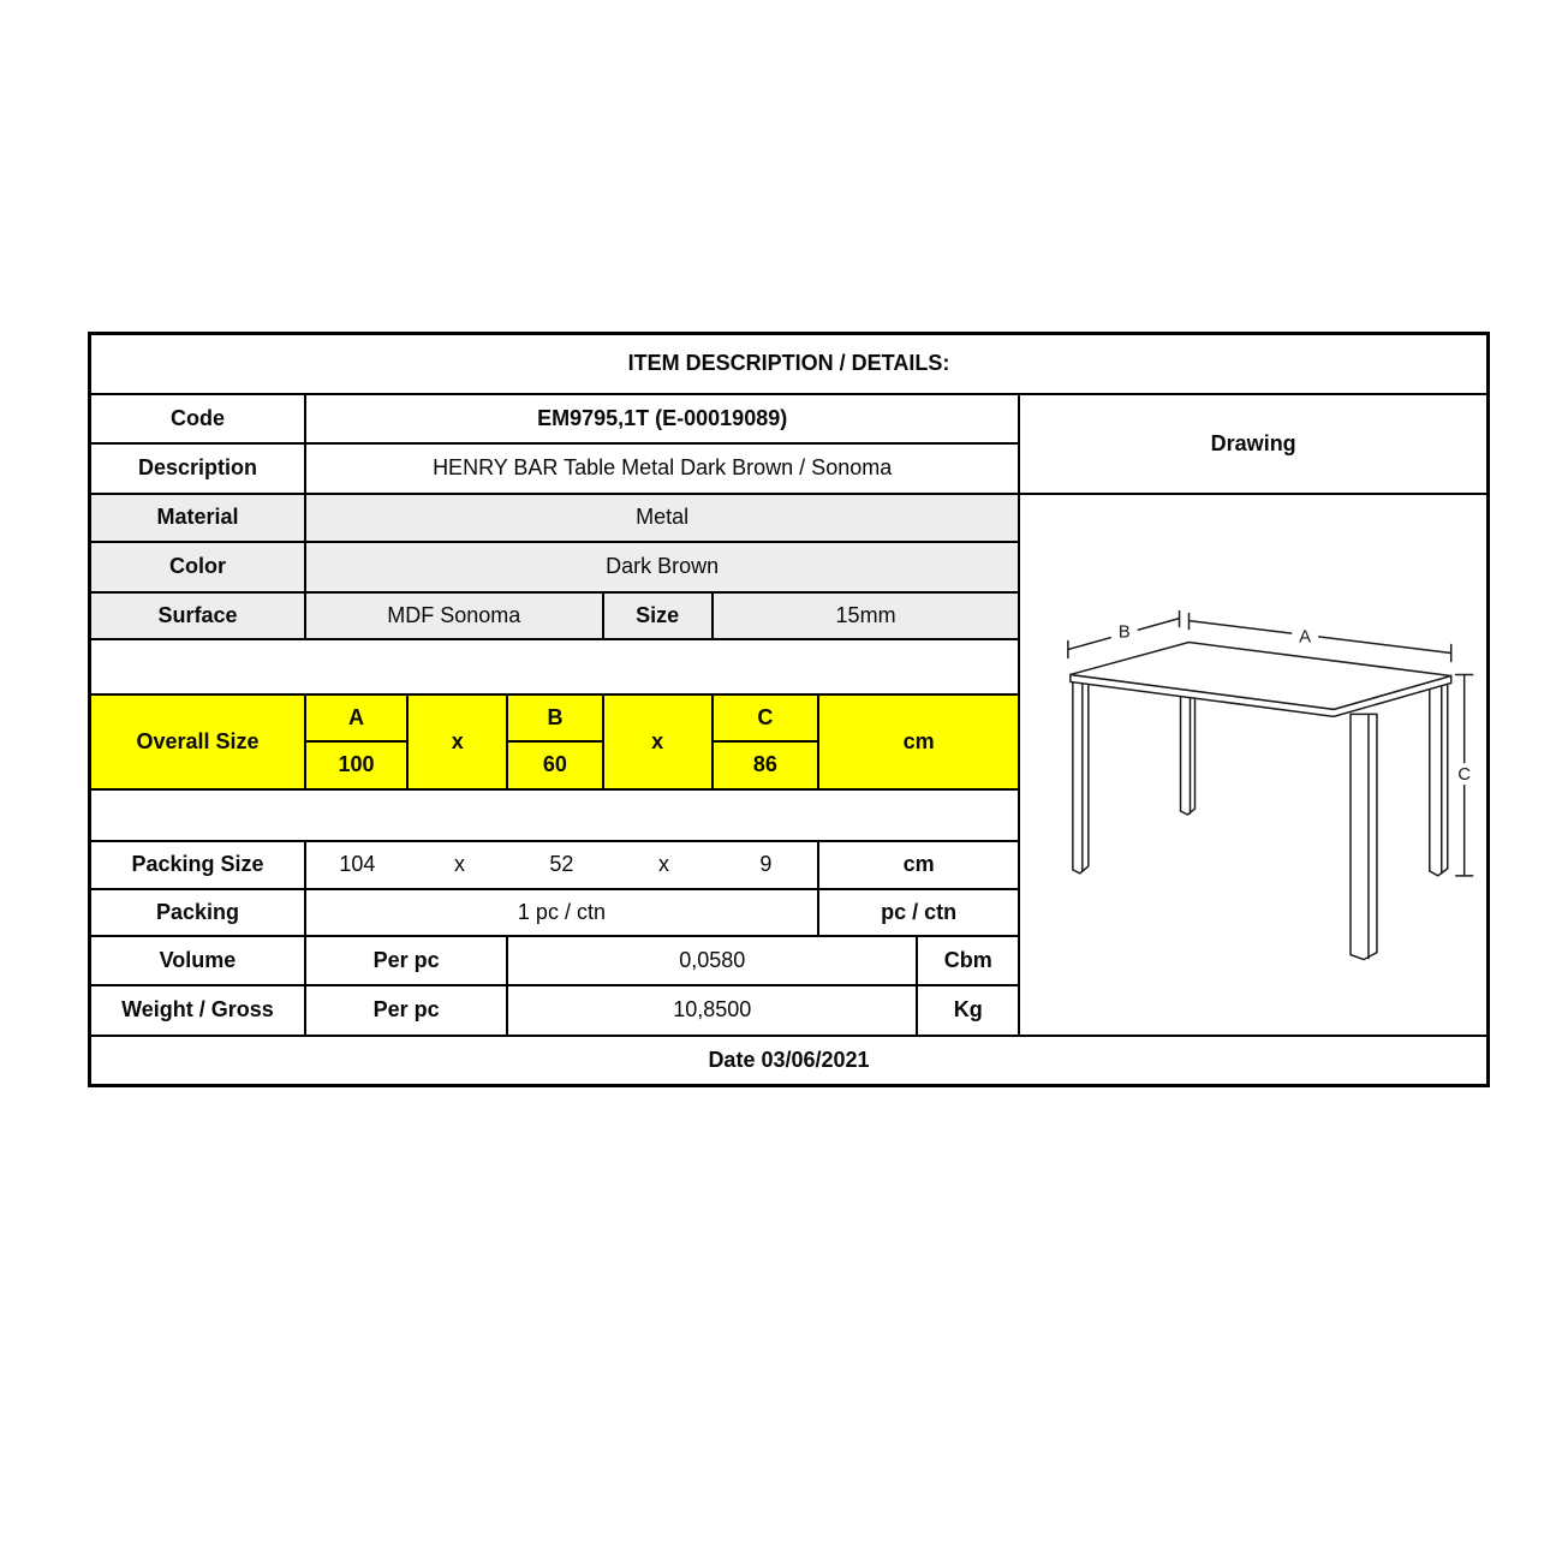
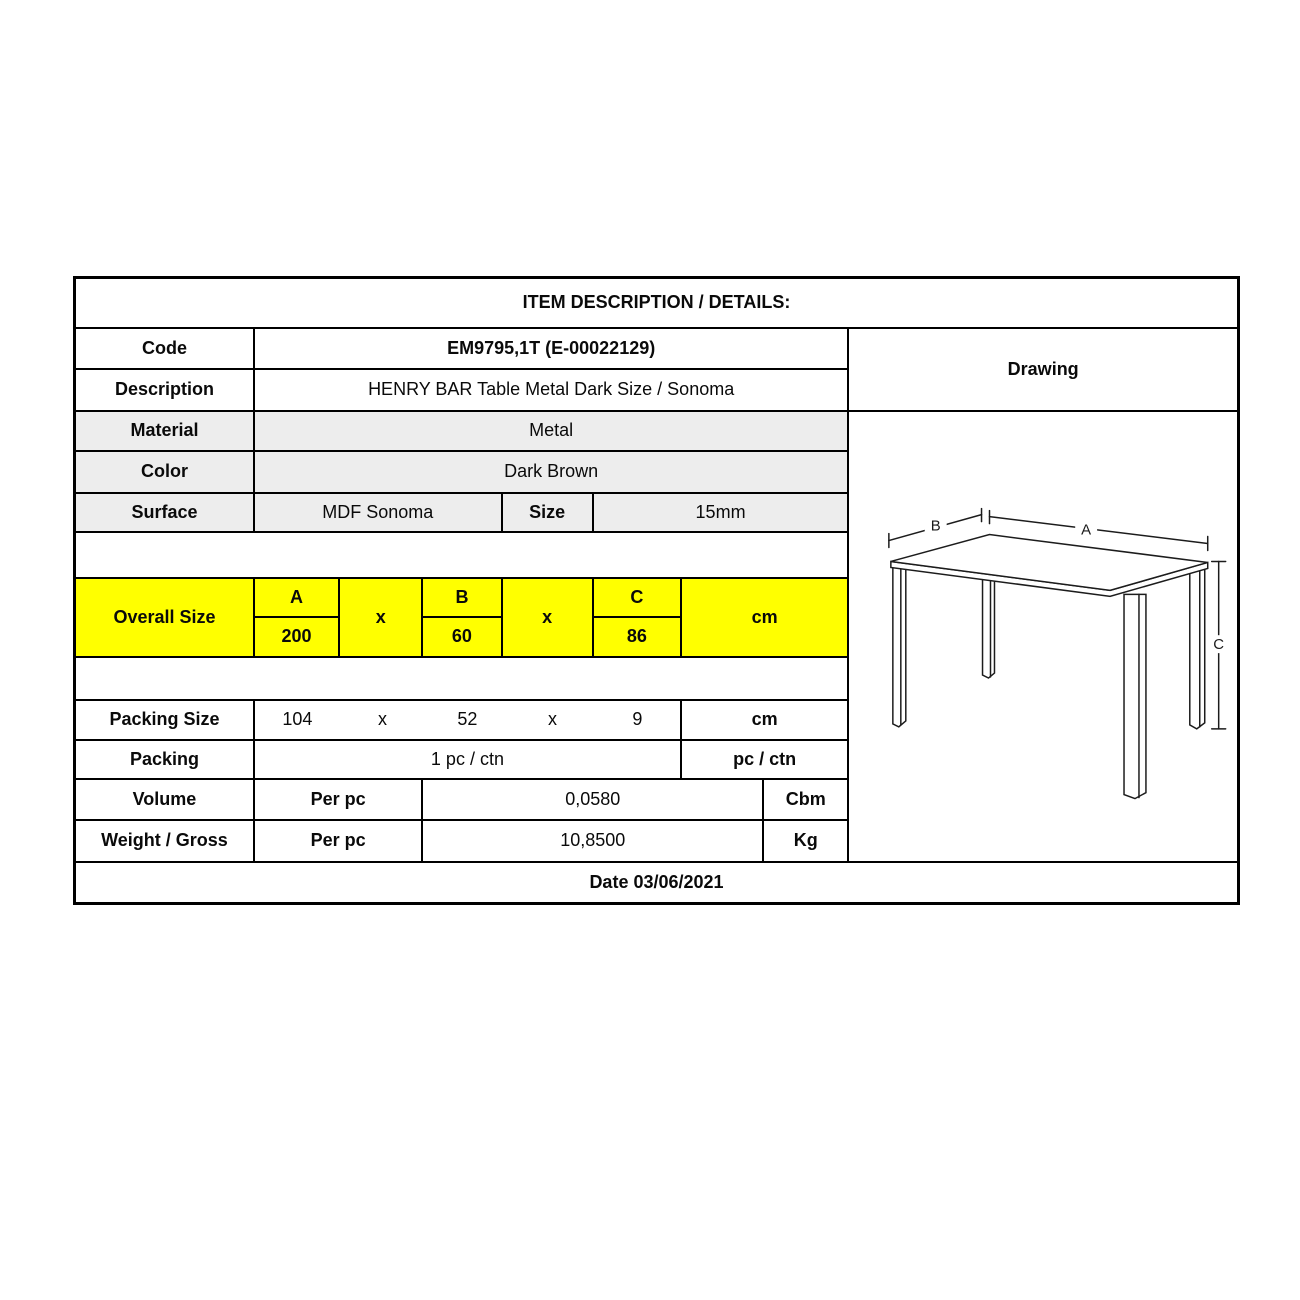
  ITEM DESCRIPTION / DETAILS:
- Code	EM9795,1T (E-00019089)	Drawing
+ Code	EM9795,1T (E-00022129)	Drawing
- Description	HENRY BAR Table Metal Dark Brown / Sonoma
+ Description	HENRY BAR Table Metal Dark Size / Sonoma
  Material	Metal	B A C
  Color	Dark Brown
  Surface	MDF Sonoma	Size	15mm
  Overall Size	A	x	B	x	C	cm
- 100	60	86
+ 200	60	86
  Packing Size	104 x 52 x 9	cm
  Packing	1 pc / ctn	pc / ctn
  Volume	Per pc	0,0580	Cbm
  Weight / Gross	Per pc	10,8500	Kg
  Date 03/06/2021
